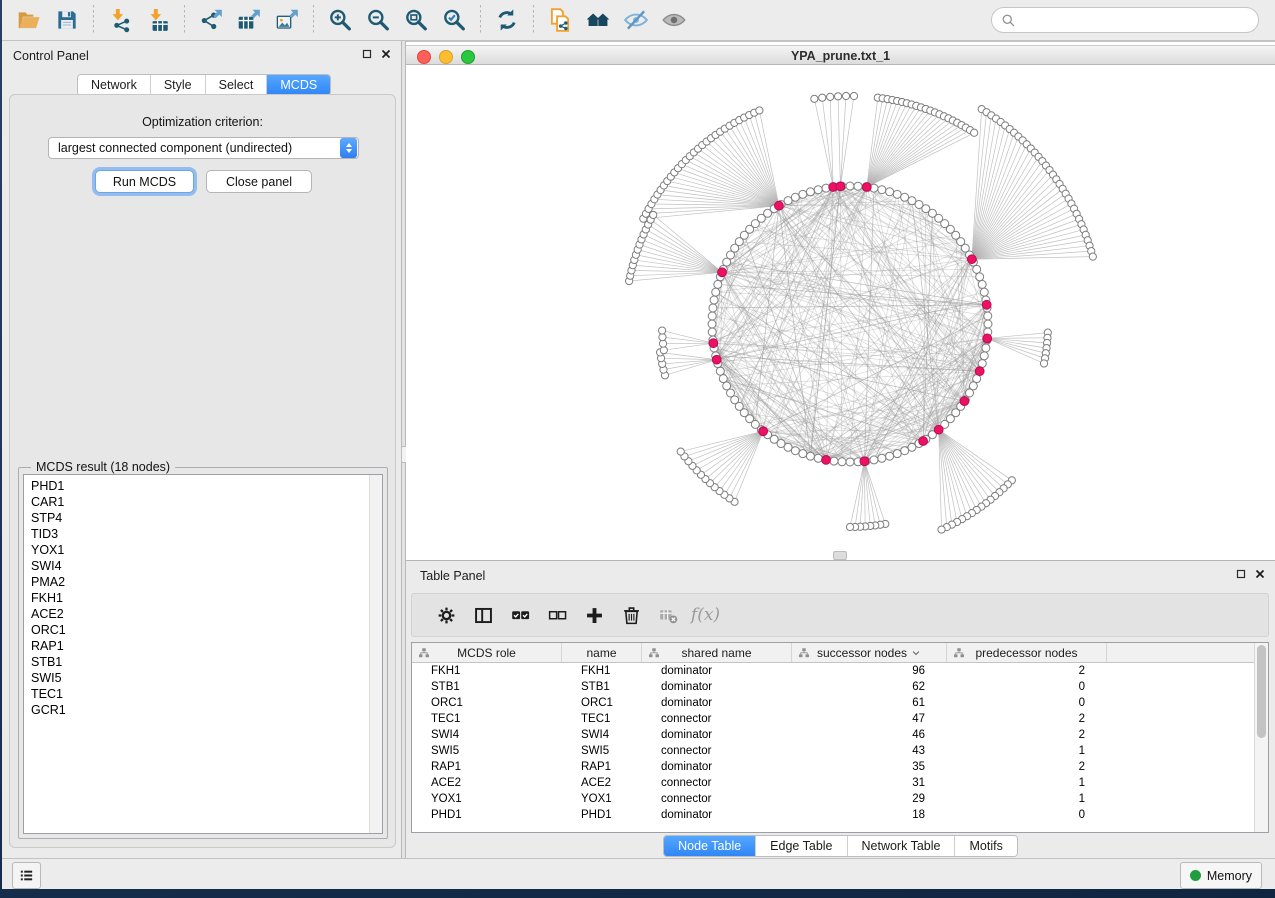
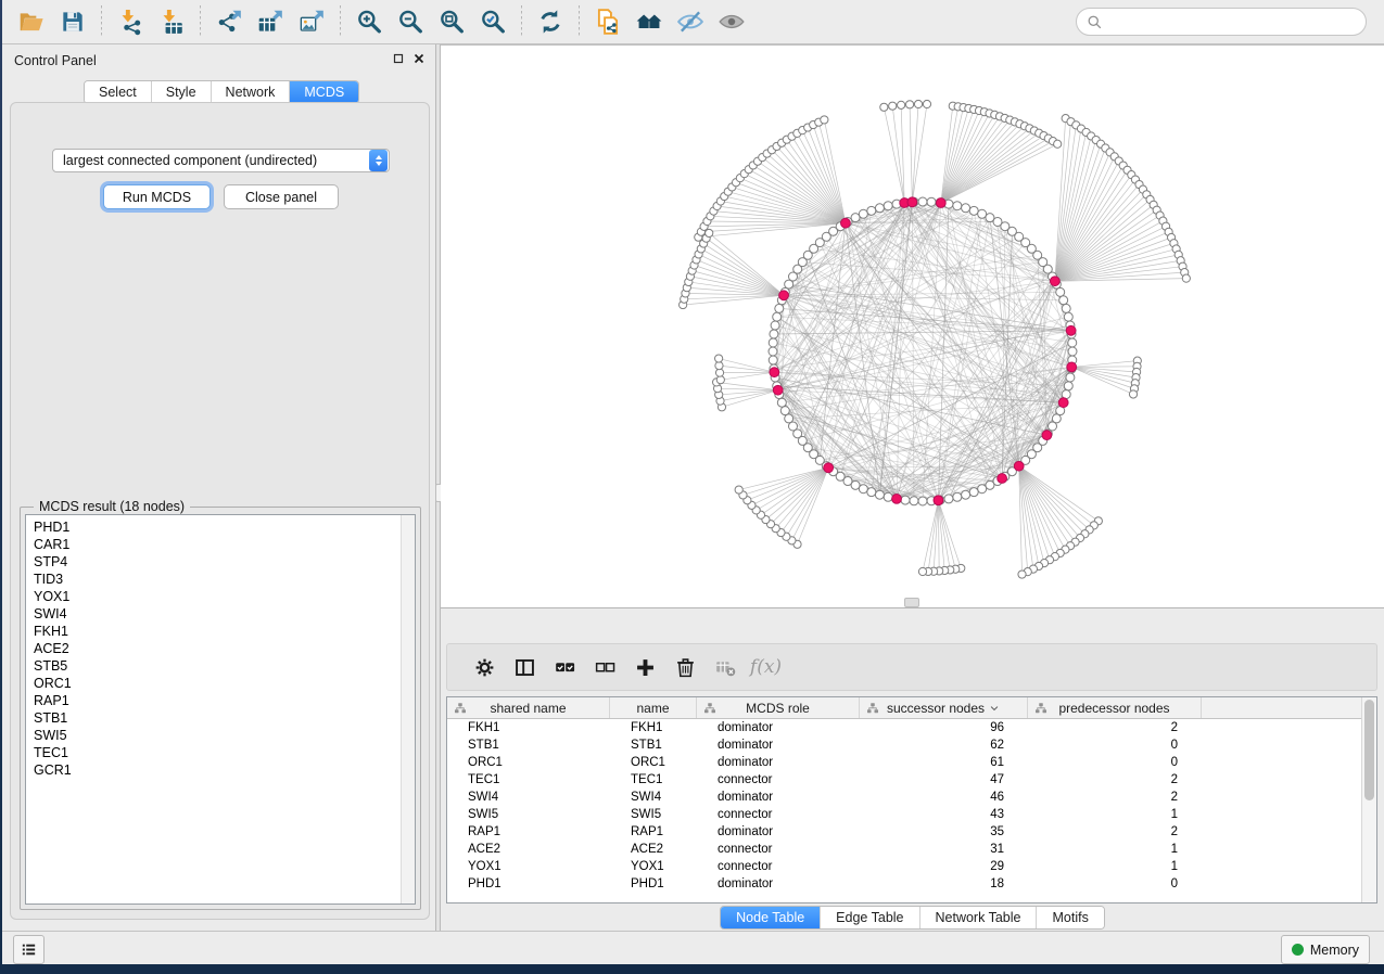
  Control Panel
- Network
+ Select
  Style
- Select
+ Network
  MCDS
- Optimization criterion:
  largest connected component (undirected)
  Run MCDS
  Close panel
  MCDS result (18 nodes)
  PHD1
  CAR1
  STP4
  TID3
  YOX1
  SWI4
- PMA2
  FKH1
  ACE2
+ STB5
  ORC1
  RAP1
  STB1
  SWI5
  TEC1
  GCR1
- YPA_prune.txt_1
- Table Panel
  f(x)
- MCDS role
+ shared name
  name
- shared name
+ MCDS role
  successor nodes
  predecessor nodes
  FKH1
  FKH1
  dominator
  96
  2
  STB1
  STB1
  dominator
  62
  0
  ORC1
  ORC1
  dominator
  61
  0
  TEC1
  TEC1
  connector
  47
  2
  SWI4
  SWI4
  dominator
  46
  2
  SWI5
  SWI5
  connector
  43
  1
  RAP1
  RAP1
  dominator
  35
  2
  ACE2
  ACE2
  connector
  31
  1
  YOX1
  YOX1
  connector
  29
  1
  PHD1
  PHD1
  dominator
  18
  0
  Node Table
  Edge Table
  Network Table
  Motifs
  Memory
